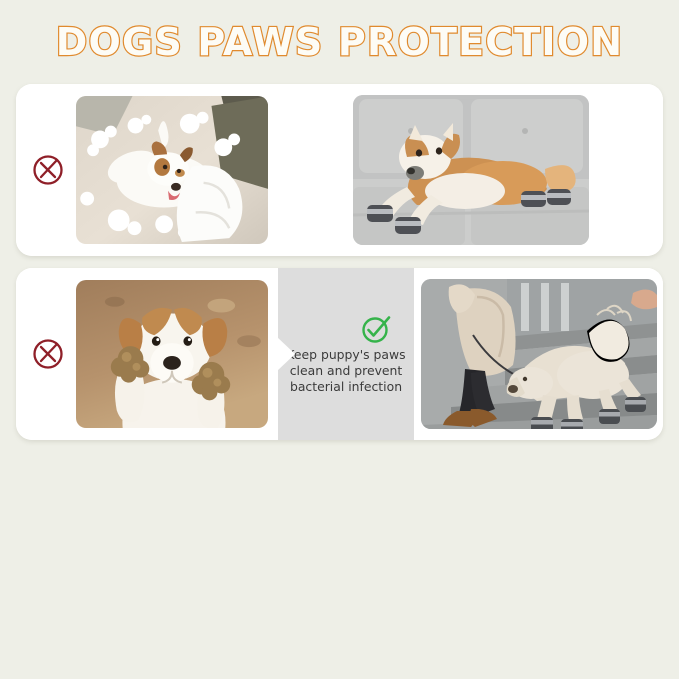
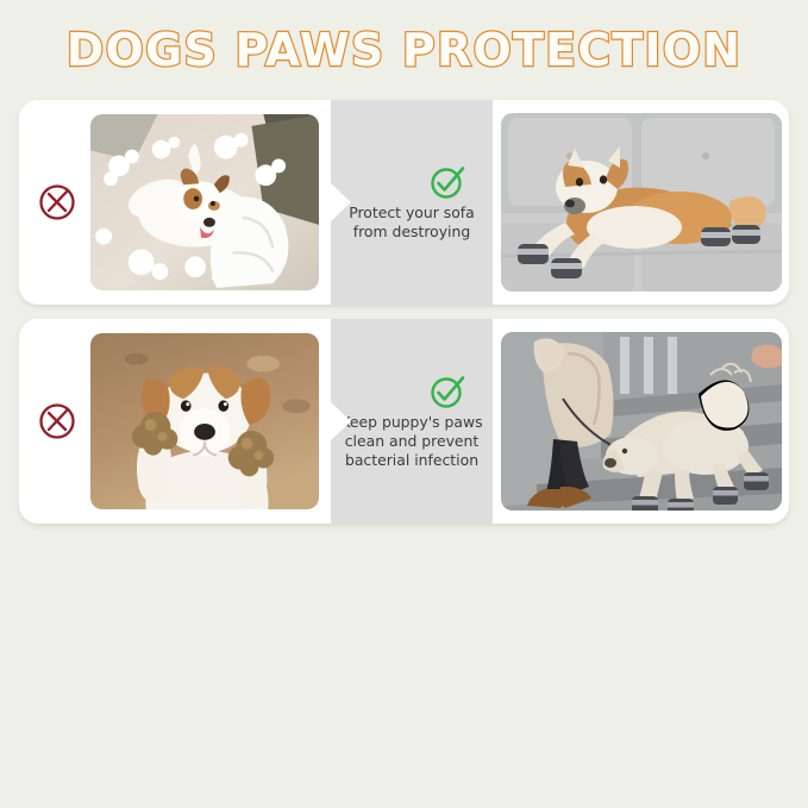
  DOGS PAWS PROTECTION
+ Protect your sofa
+ from destroying
  eep puppy's paws
  clean and prevent
  bacterial infection
